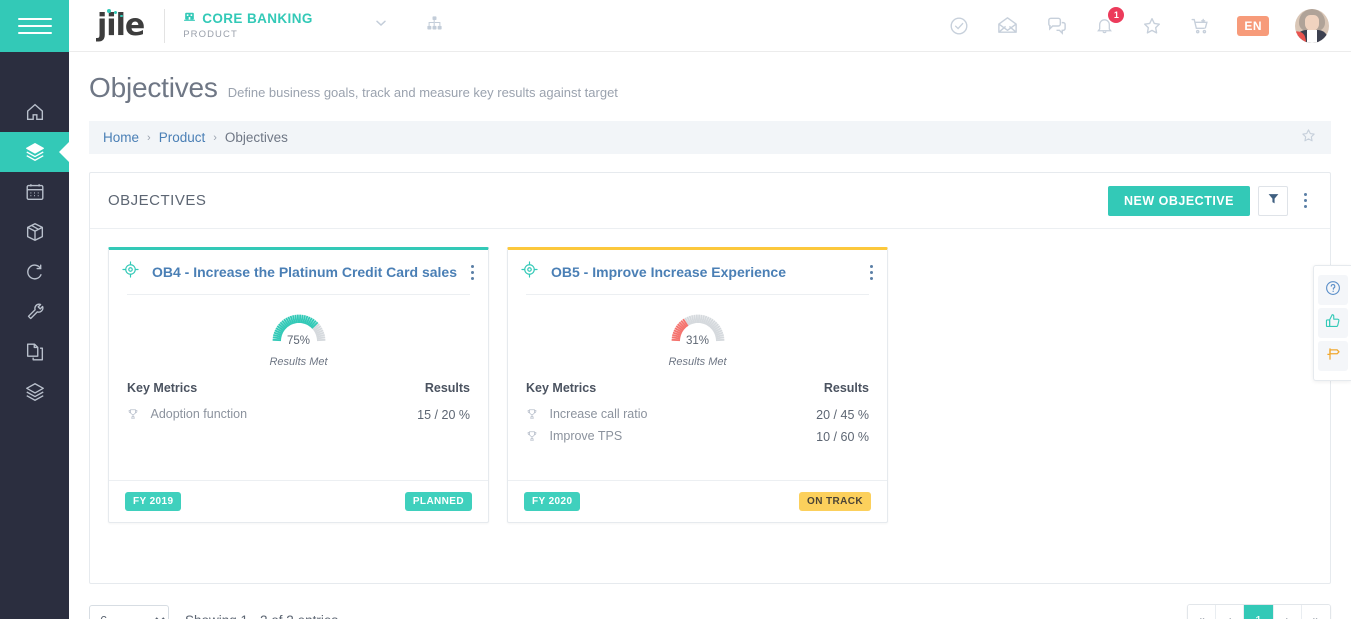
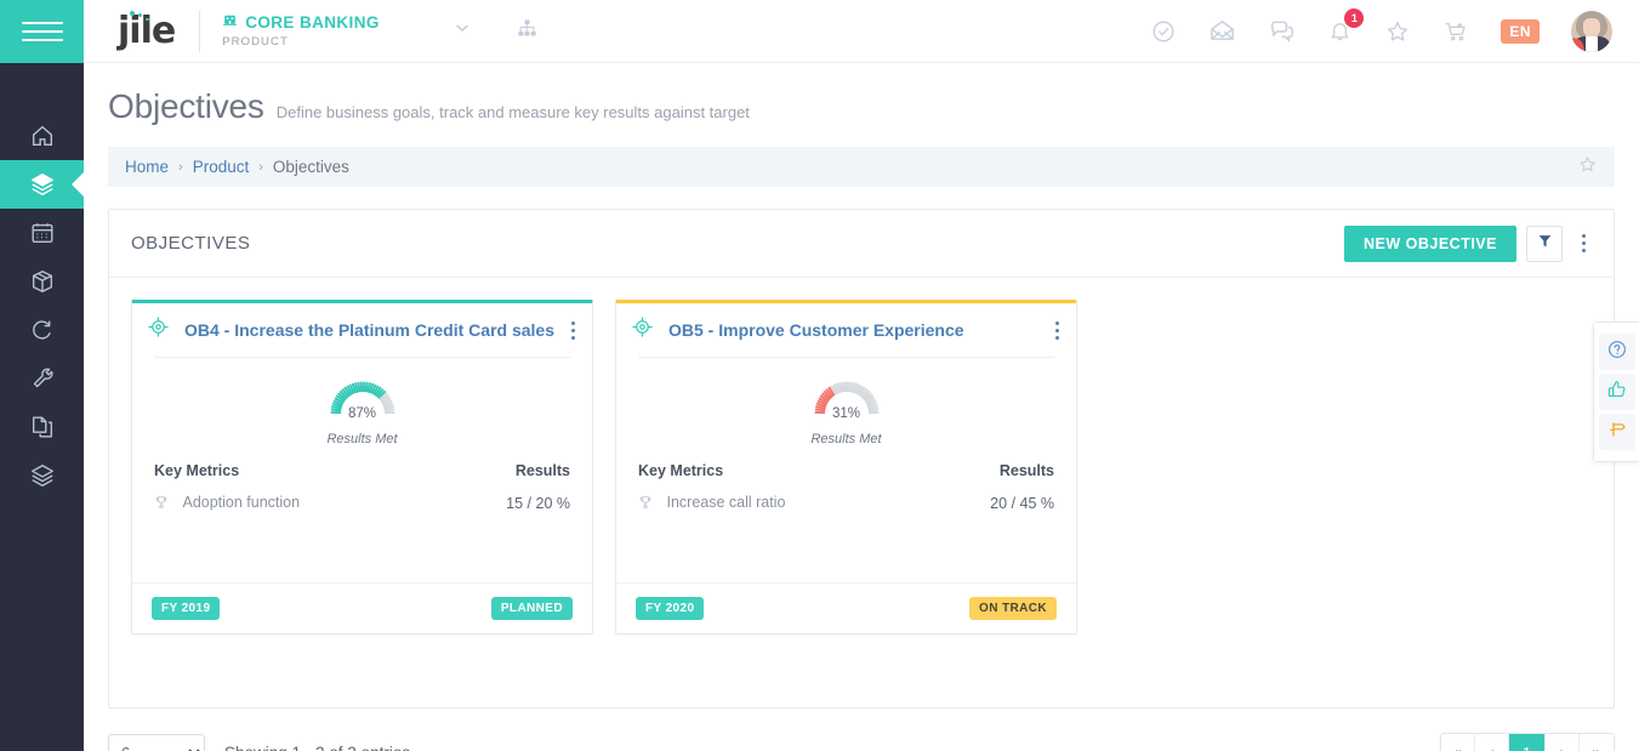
  jile
  CORE BANKING
  PRODUCT
  1
  EN
  Objectives
  Define business goals, track and measure key results against target
  Home
  ›
  Product
  ›
  Objectives
  OBJECTIVES
  NEW OBJECTIVE
  OB4 - Increase the Platinum Credit Card sales
- 75%
+ 87%
  Results Met
  Key Metrics	Results
  Adoption function	15 / 20 %
  FY 2019
  PLANNED
- OB5 - Improve Increase Experience
+ OB5 - Improve Customer Experience
  31%
  Results Met
  Key Metrics	Results
  Increase call ratio	20 / 45 %
- Improve TPS	10 / 60 %
  FY 2020
  ON TRACK
